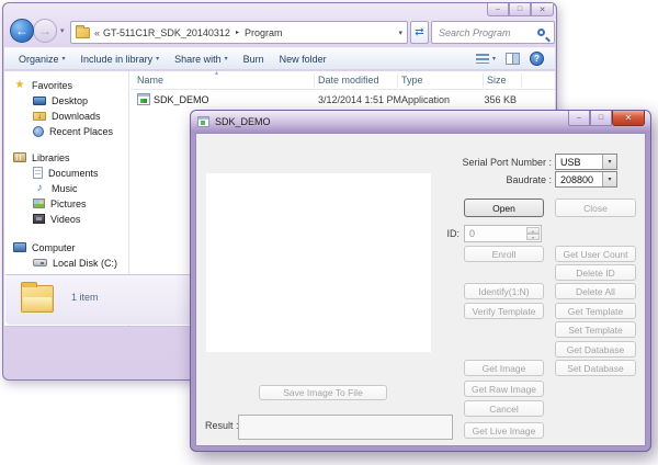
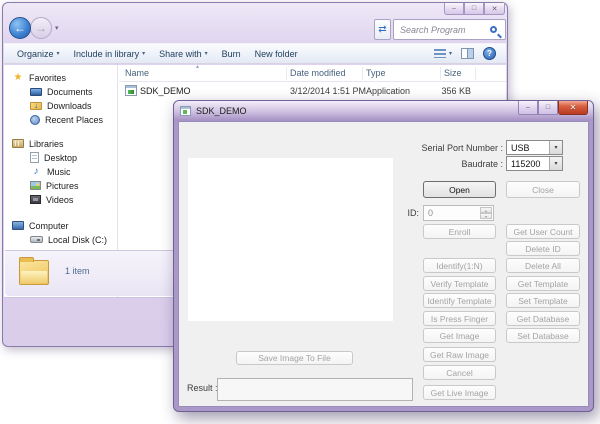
  ←
  →
- «
- GT-511C1R_SDK_20140312
- Program
  ⇄
  Search Program
  Organize
  Include in library
  Share with
  Burn
  New folder
  ?
  ★
  Favorites
- Desktop
+ Documents
  Downloads
  Recent Places
  Libraries
- Documents
+ Desktop
  ♪
  Music
  Pictures
  Videos
  Computer
  Local Disk (C:)
  Name
  Date modified
  Type
  Size
  SDK_DEMO
  3/12/2014 1:51 PM
  Application
  356 KB
  1 item
  SDK_DEMO
  ✕
  Serial Port Number :
  USB
  Baudrate :
- 208800
+ 115200
  Open
  Close
  ID:
  0
  Enroll
  Identify(1:N)
  Verify Template
+ Identify Template
+ Is Press Finger
  Get Image
  Get Raw Image
  Cancel
  Get Live Image
  Get User Count
  Delete ID
  Delete All
  Get Template
  Set Template
  Get Database
  Set Database
  Save Image To File
  Result
